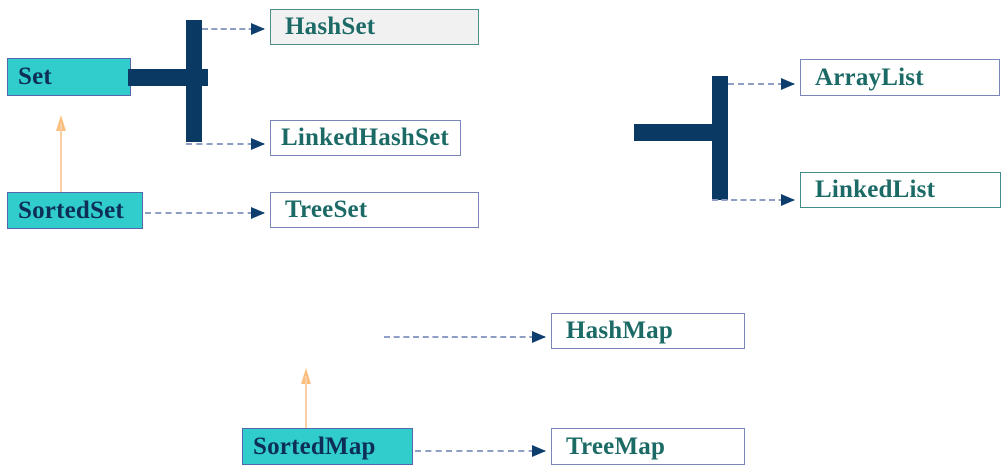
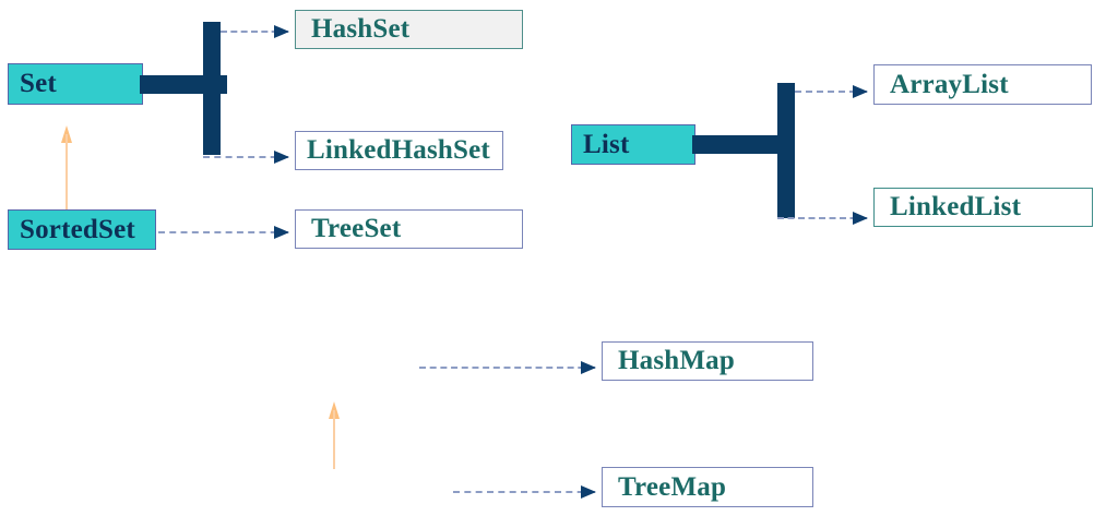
  Set
  HashSet
  LinkedHashSet
  SortedSet
  TreeSet
+ List
  ArrayList
  LinkedList
  HashMap
- SortedMap
  TreeMap
